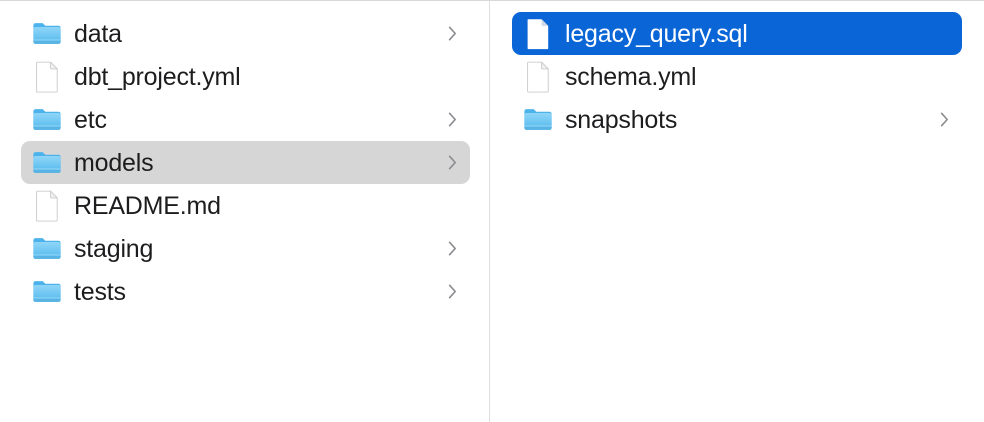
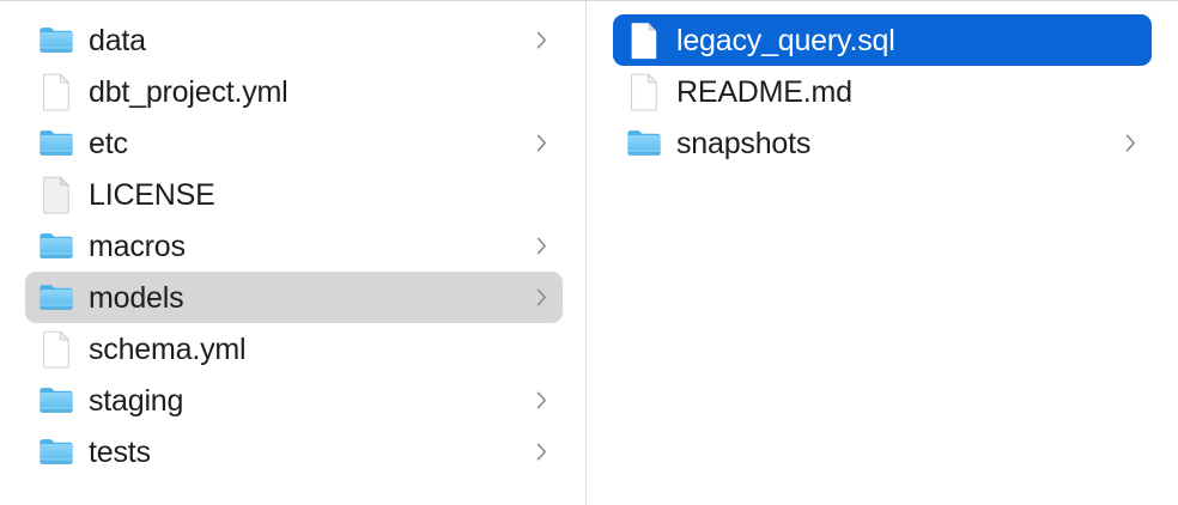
  data
  dbt_project.yml
  etc
+ LICENSE
+ macros
  models
- README.md
+ schema.yml
  staging
  tests
  legacy_query.sql
- schema.yml
+ README.md
  snapshots
